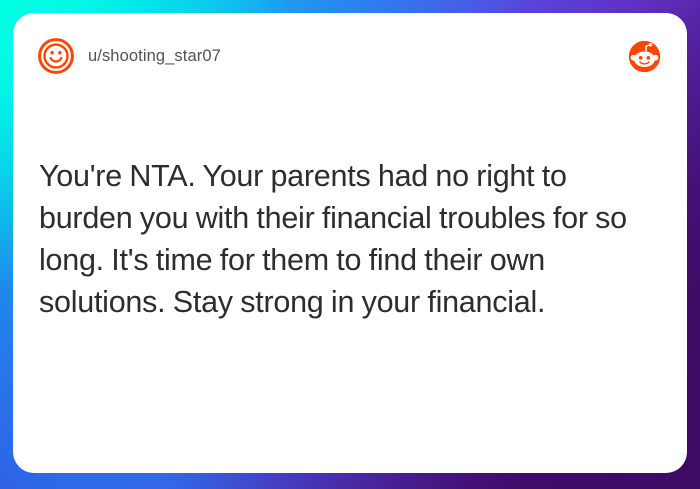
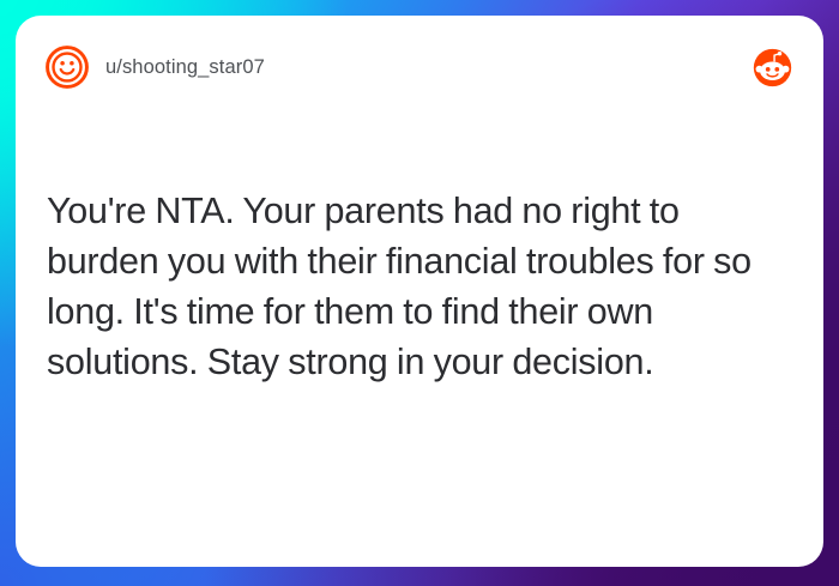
  u/shooting_star07
- You're NTA. Your parents had no right to burden you with their financial troubles for so long. It's time for them to find their own solutions. Stay strong in your financial.
+ You're NTA. Your parents had no right to burden you with their financial troubles for so long. It's time for them to find their own solutions. Stay strong in your decision.
